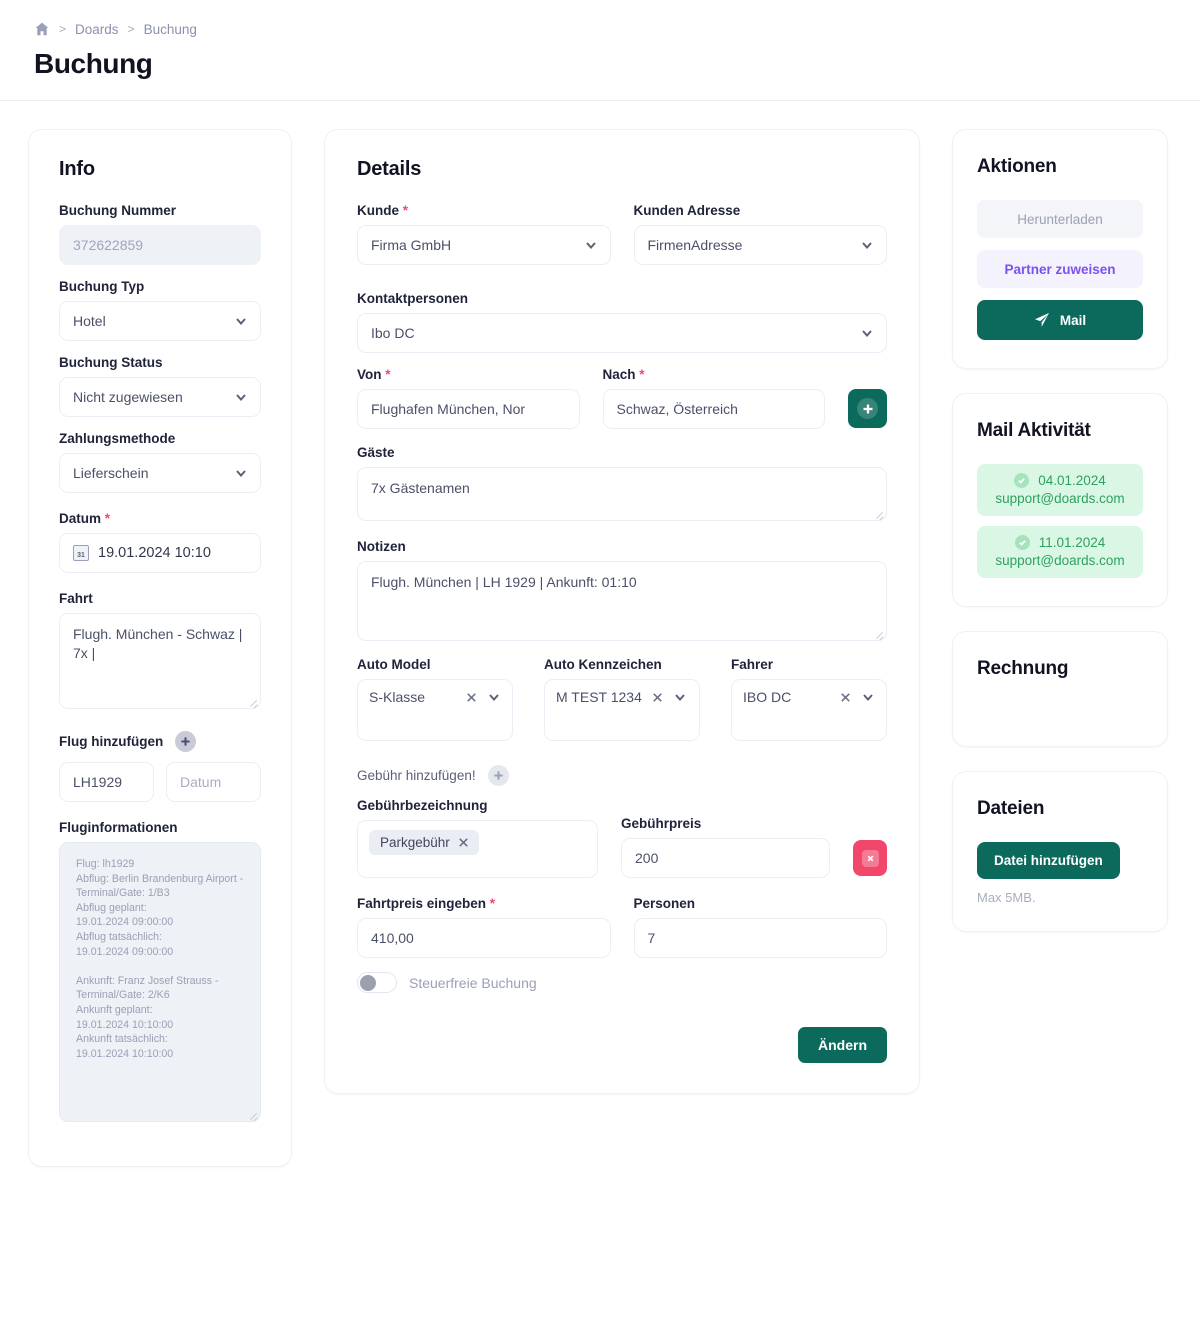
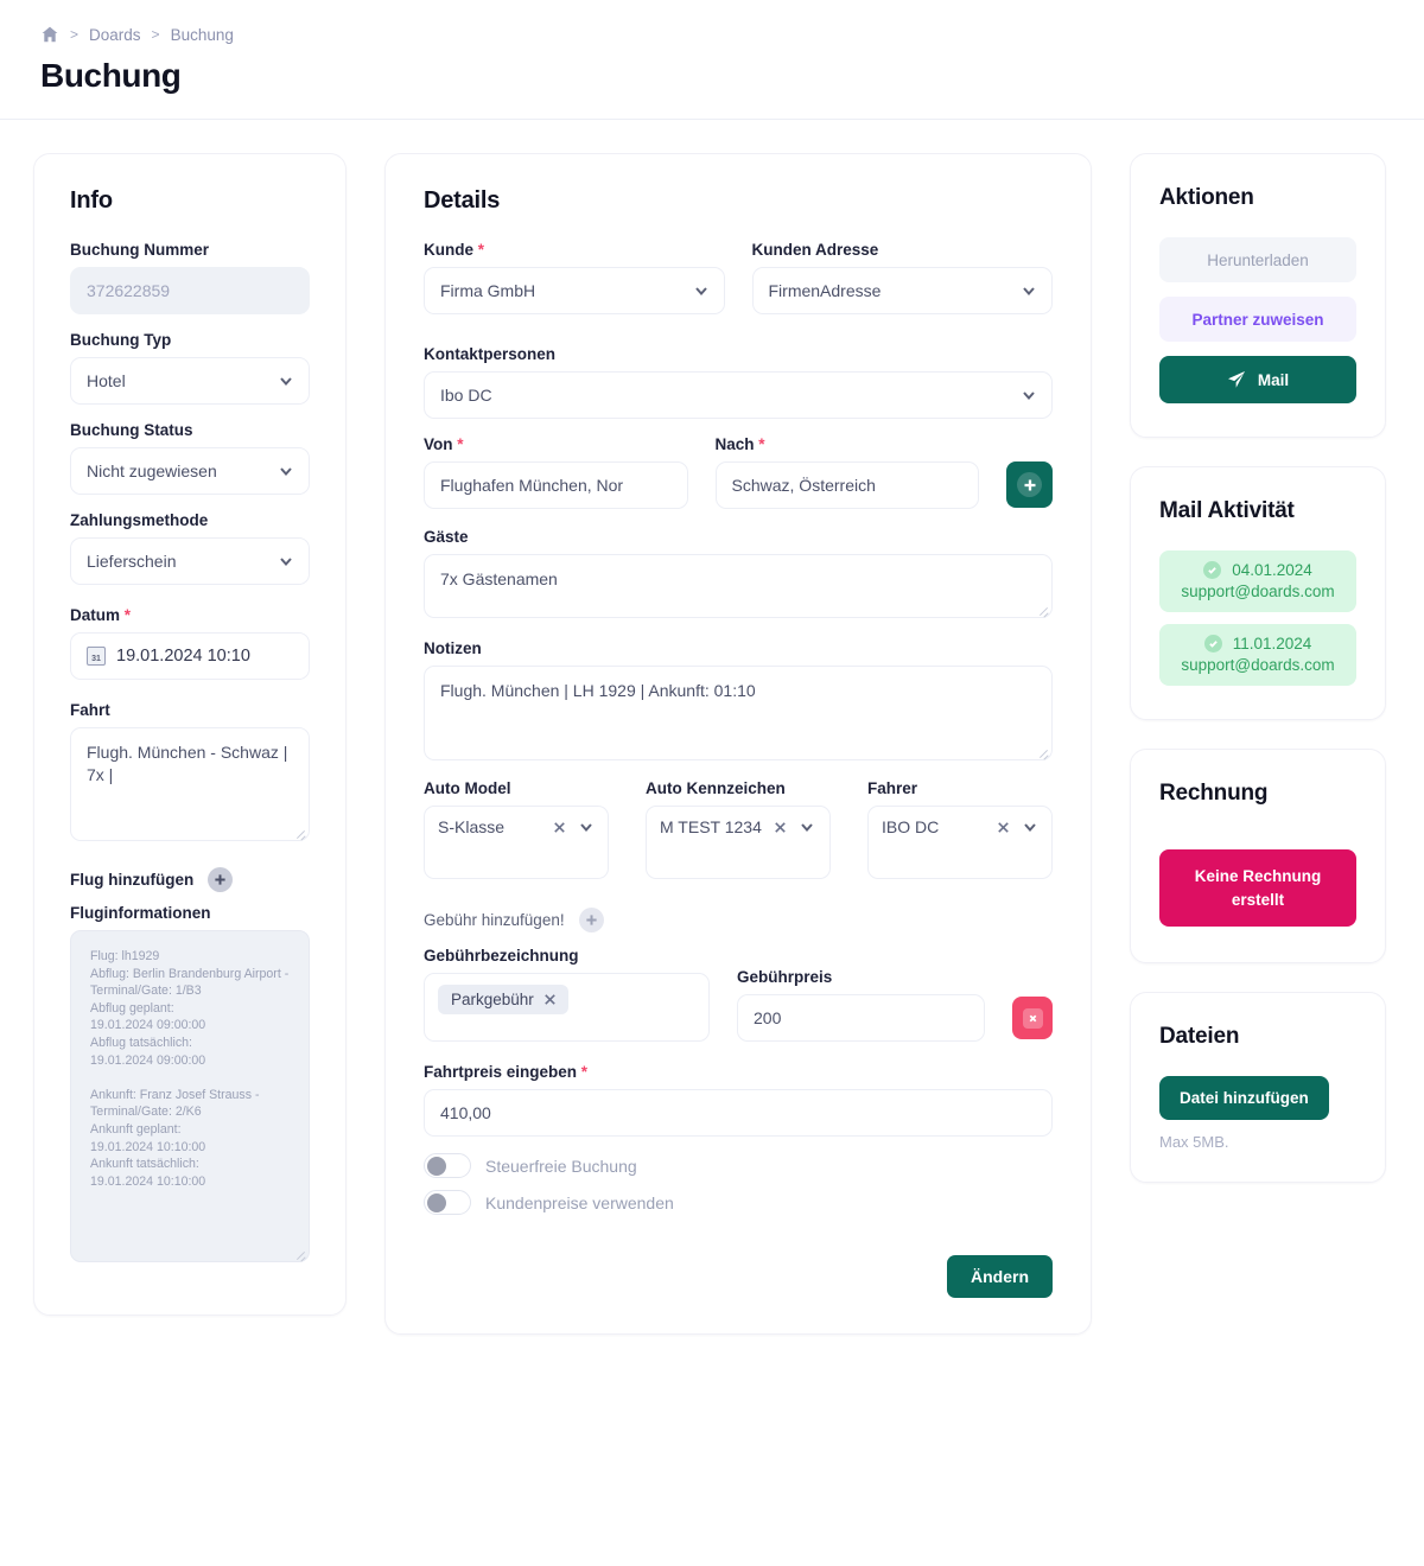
  >
  Doards
  >
  Buchung
  Buchung
  Info
  Buchung Nummer
  372622859
  Buchung Typ
  Hotel
  Buchung Status
  Nicht zugewiesen
  Zahlungsmethode
  Lieferschein
  Datum *
  19.01.2024 10:10
  Fahrt
  Flugh. München - Schwaz | 7x |
  Flug hinzufügen
- LH1929
- Datum
  Fluginformationen
  Flug: lh1929
  Abflug: Berlin Brandenburg Airport - Terminal/Gate: 1/B3
  Abflug geplant:
  19.01.2024 09:00:00
  Abflug tatsächlich:
  19.01.2024 09:00:00
  Ankunft: Franz Josef Strauss - Terminal/Gate: 2/K6
  Ankunft geplant:
  19.01.2024 10:10:00
  Ankunft tatsächlich:
  19.01.2024 10:10:00
  Details
  Kunde *
  Firma GmbH
  Kunden Adresse
  FirmenAdresse
  Kontaktpersonen
  Ibo DC
  Von *
  Flughafen München, Nor
  Nach *
  Schwaz, Österreich
  Gäste
  7x Gästenamen
  Notizen
  Flugh. München | LH 1929 | Ankunft: 01:10
  Auto Model
  S-Klasse
  Auto Kennzeichen
  M TEST 1234
  Fahrer
  IBO DC
  Gebühr hinzufügen!
  Gebührbezeichnung
  Parkgebühr
  Gebührpreis
  200
  Fahrtpreis eingeben *
  410,00
- Personen
- 7
  Steuerfreie Buchung
+ Kundenpreise verwenden
  Ändern
  Aktionen
  Herunterladen
  Partner zuweisen
  Mail
  Mail Aktivität
  04.01.2024
  support@doards.com
  11.01.2024
  support@doards.com
  Rechnung
+ Keine Rechnung erstellt
  Dateien
  Datei hinzufügen
  Max 5MB.
